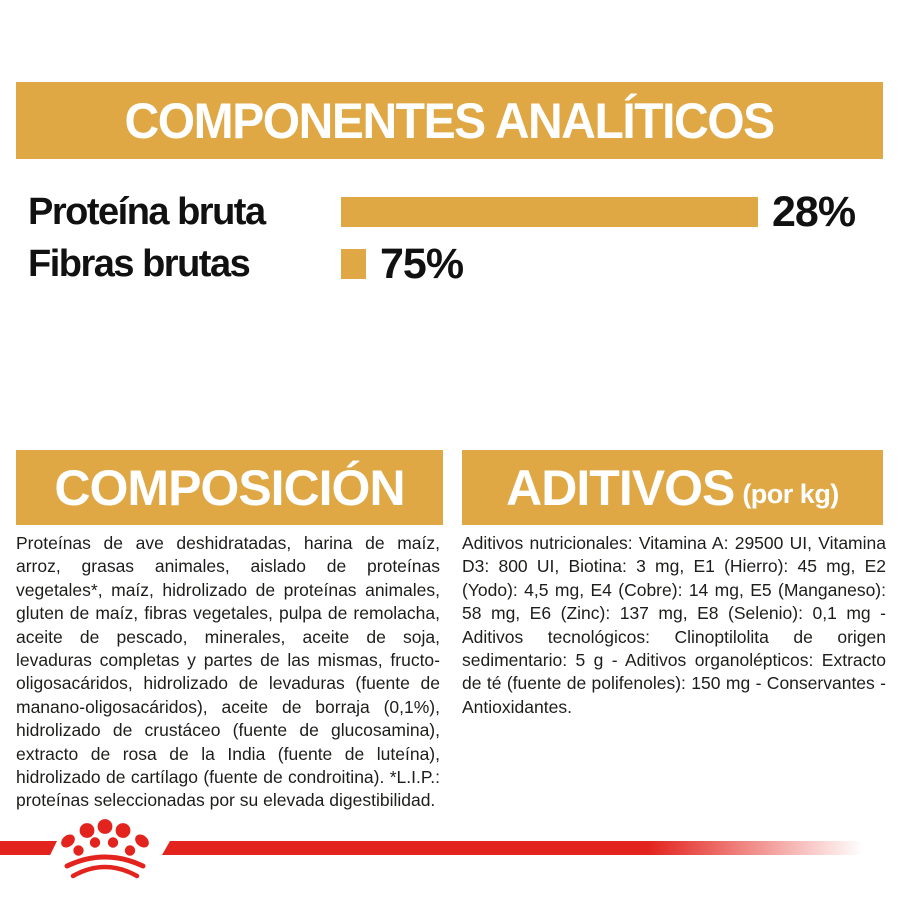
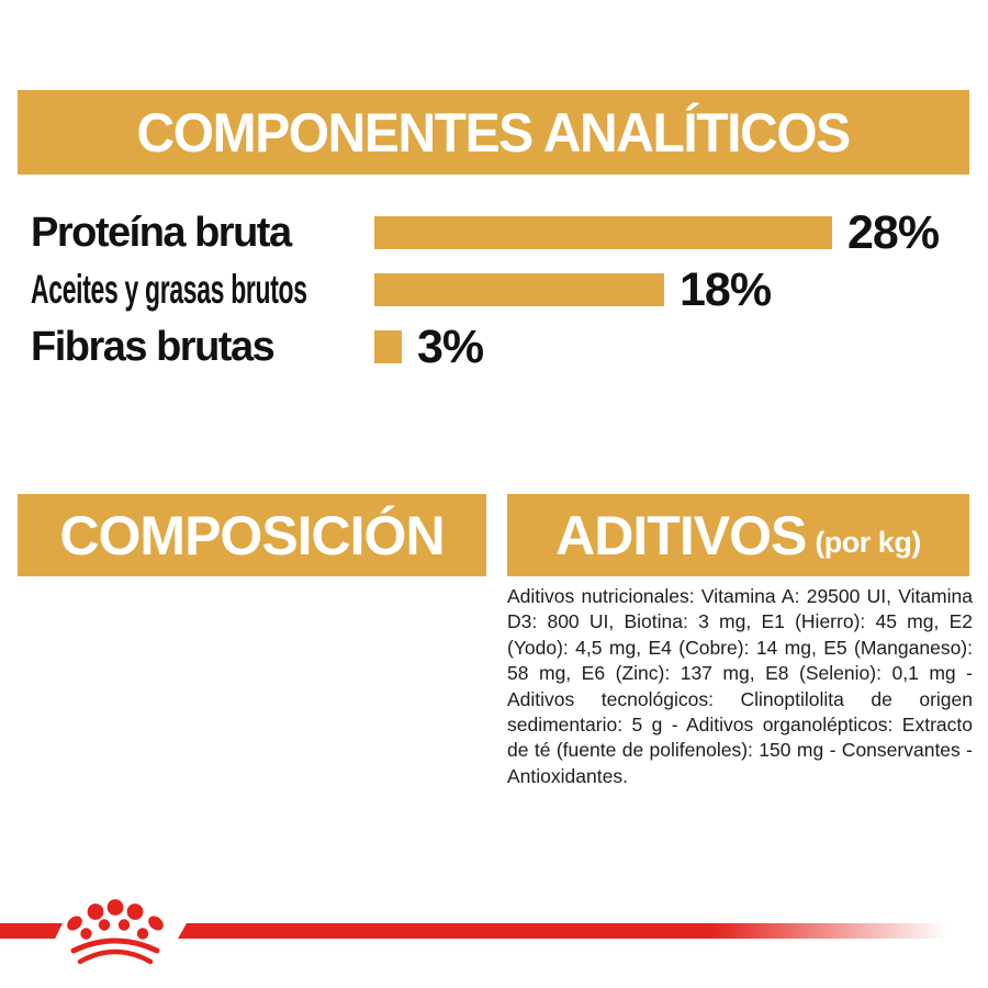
  COMPONENTES ANALÍTICOS
  Proteína bruta
  28%
+ Aceites y grasas brutos
+ 18%
  Fibras brutas
- 75%
+ 3%
  COMPOSICIÓN
- Proteínas de ave deshidratadas, harina de maíz, arroz, grasas animales, aislado de proteínas vegetales*, maíz, hidrolizado de proteínas animales, gluten de maíz, fibras vegetales, pulpa de remolacha, aceite de pescado, minerales, aceite de soja, levaduras completas y partes de las mismas, fructo-oligosacáridos, hidrolizado de levaduras (fuente de manano-oligosacáridos), aceite de borraja (0,1%), hidrolizado de crustáceo (fuente de glucosamina), extracto de rosa de la India (fuente de luteína), hidrolizado de cartílago (fuente de condroitina). *L.I.P.: proteínas seleccionadas por su elevada digestibilidad.
  ADITIVOS
  (por kg)
  Aditivos nutricionales: Vitamina A: 29500 UI, Vitamina D3: 800 UI, Biotina: 3 mg, E1 (Hierro): 45 mg, E2 (Yodo): 4,5 mg, E4 (Cobre): 14 mg, E5 (Manganeso): 58 mg, E6 (Zinc): 137 mg, E8 (Selenio): 0,1 mg - Aditivos tecnológicos: Clinoptilolita de origen sedimentario: 5 g - Aditivos organolépticos: Extracto de té (fuente de polifenoles): 150 mg - Conservantes - Antioxidantes.
